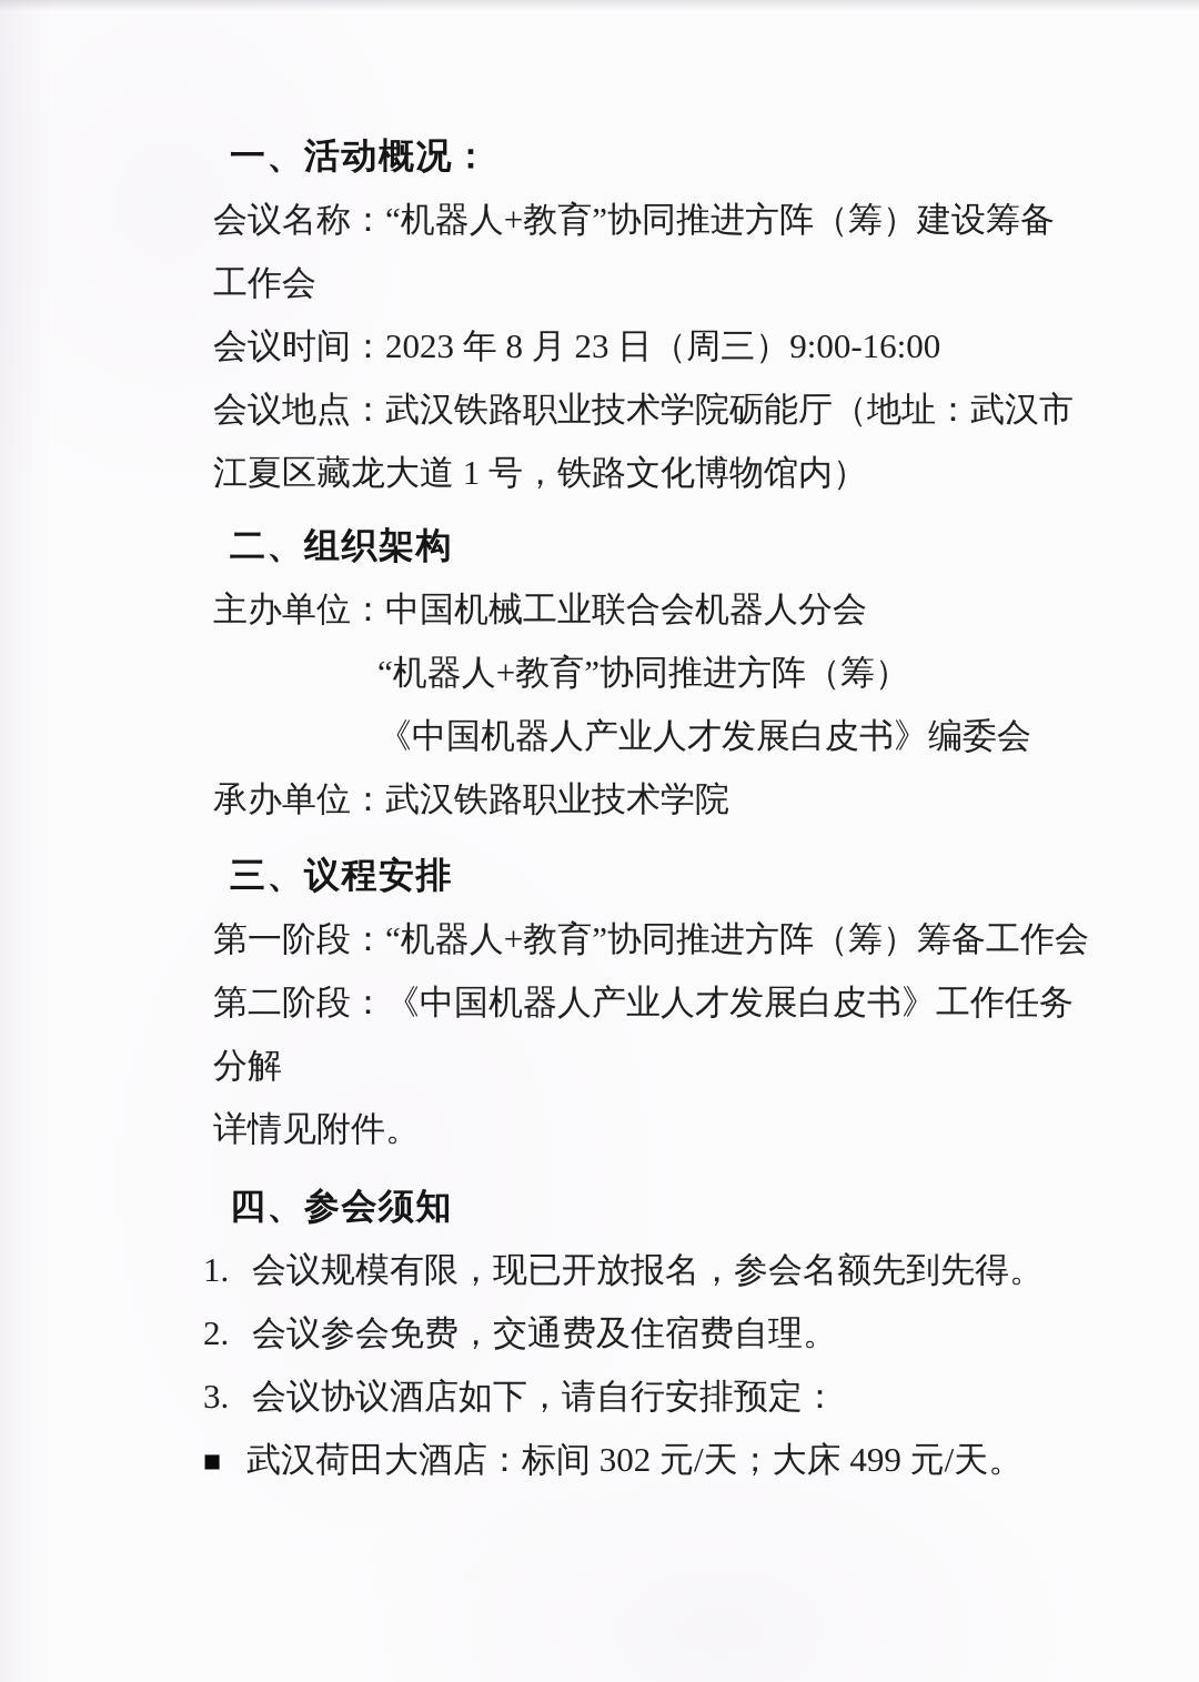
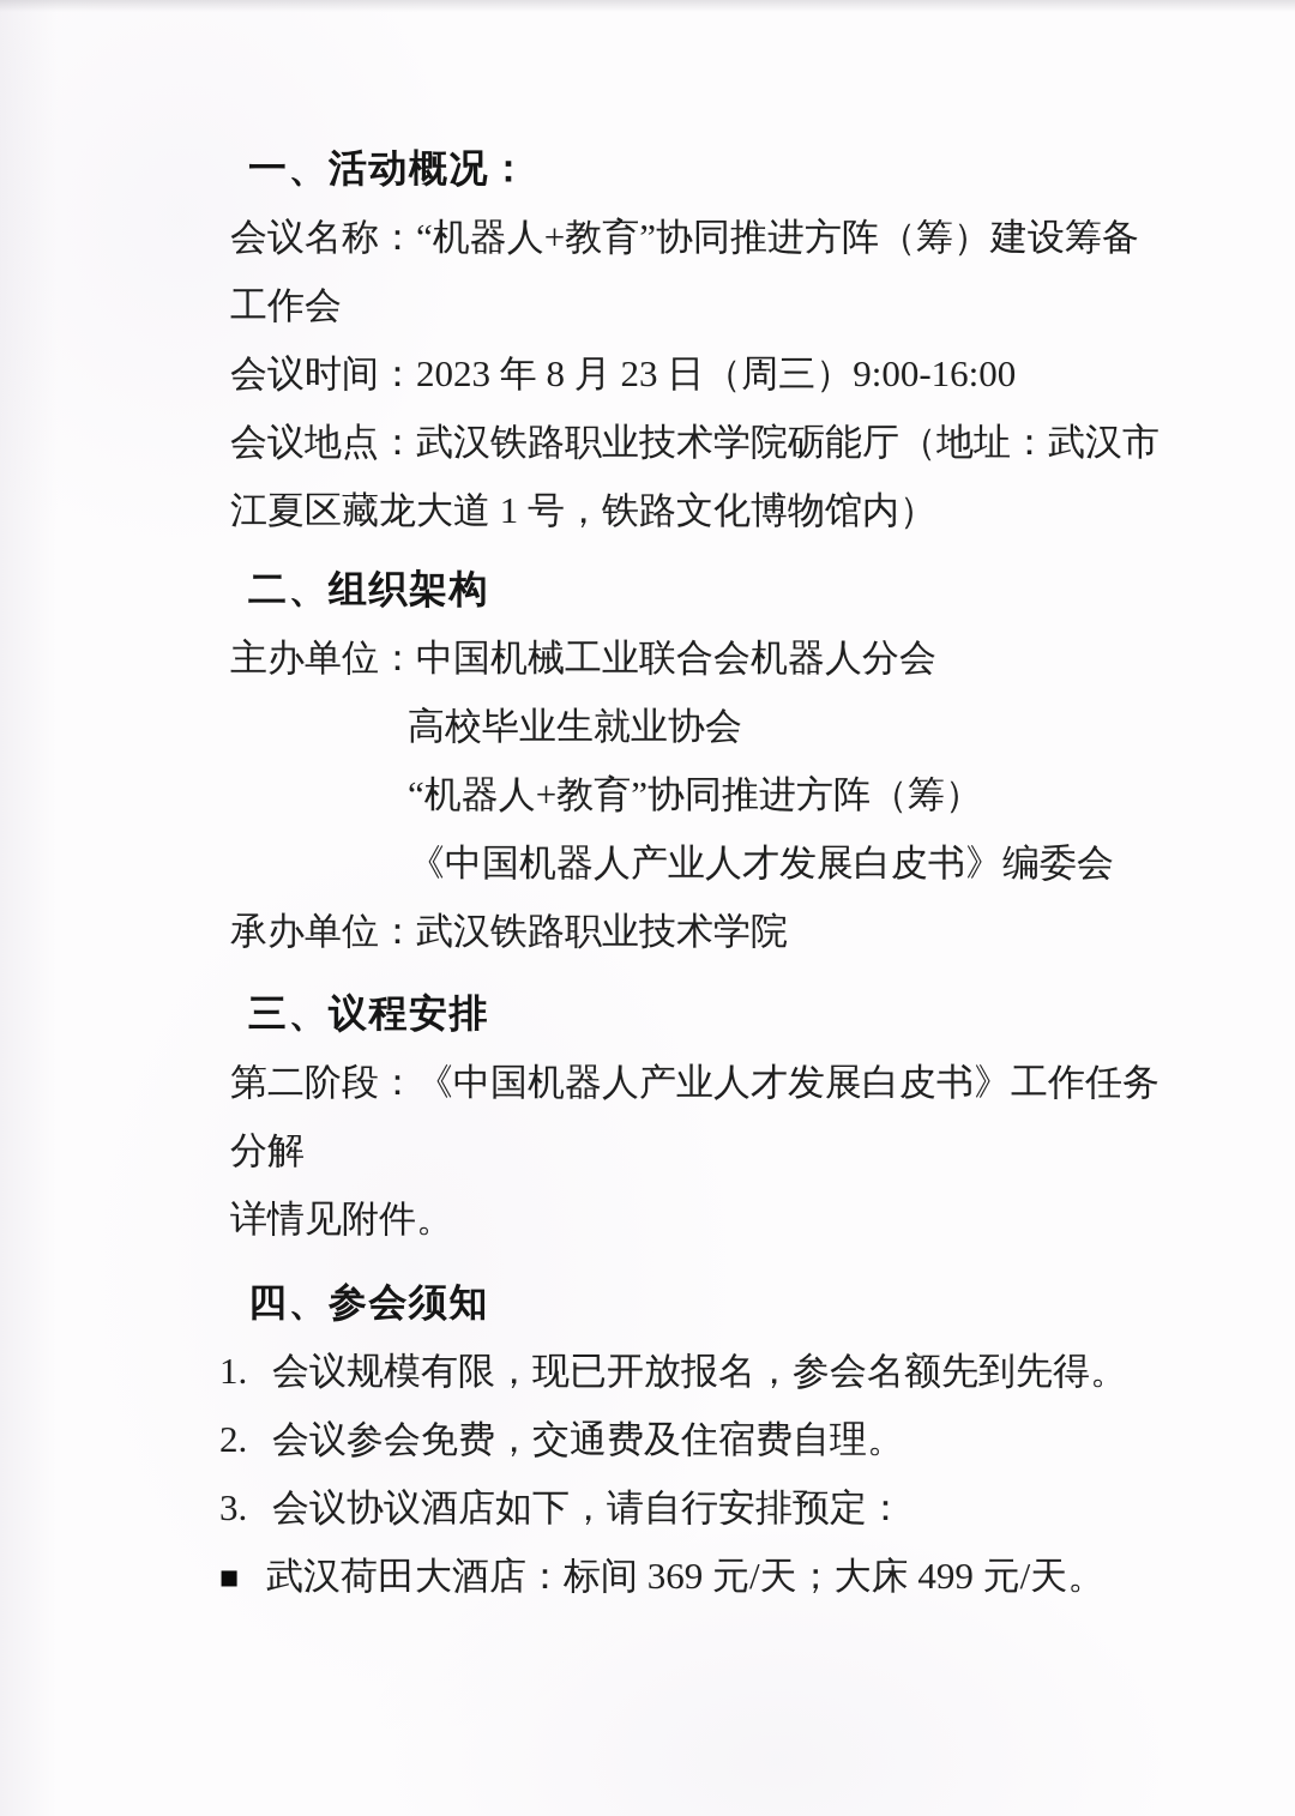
  一、活动概况：
  会议名称：“机器人+教育”协同推进方阵（筹）建设筹备
  工作会
  会议时间：2023 年 8 月 23 日（周三）9:00-16:00
  会议地点：武汉铁路职业技术学院砺能厅（地址：武汉市
  江夏区藏龙大道 1 号，铁路文化博物馆内）
  二、组织架构
  主办单位：中国机械工业联合会机器人分会
+ 高校毕业生就业协会
  “机器人+教育”协同推进方阵（筹）
  《中国机器人产业人才发展白皮书》编委会
  承办单位：武汉铁路职业技术学院
  三、议程安排
- 第一阶段：“机器人+教育”协同推进方阵（筹）筹备工作会
  第二阶段：《中国机器人产业人才发展白皮书》工作任务
  分解
  详情见附件。
  四、参会须知
  1. 会议规模有限，现已开放报名，参会名额先到先得。
  2. 会议参会免费，交通费及住宿费自理。
  3. 会议协议酒店如下，请自行安排预定：
- ■ 武汉荷田大酒店：标间 302 元/天；大床 499 元/天。
+ ■ 武汉荷田大酒店：标间 369 元/天；大床 499 元/天。
